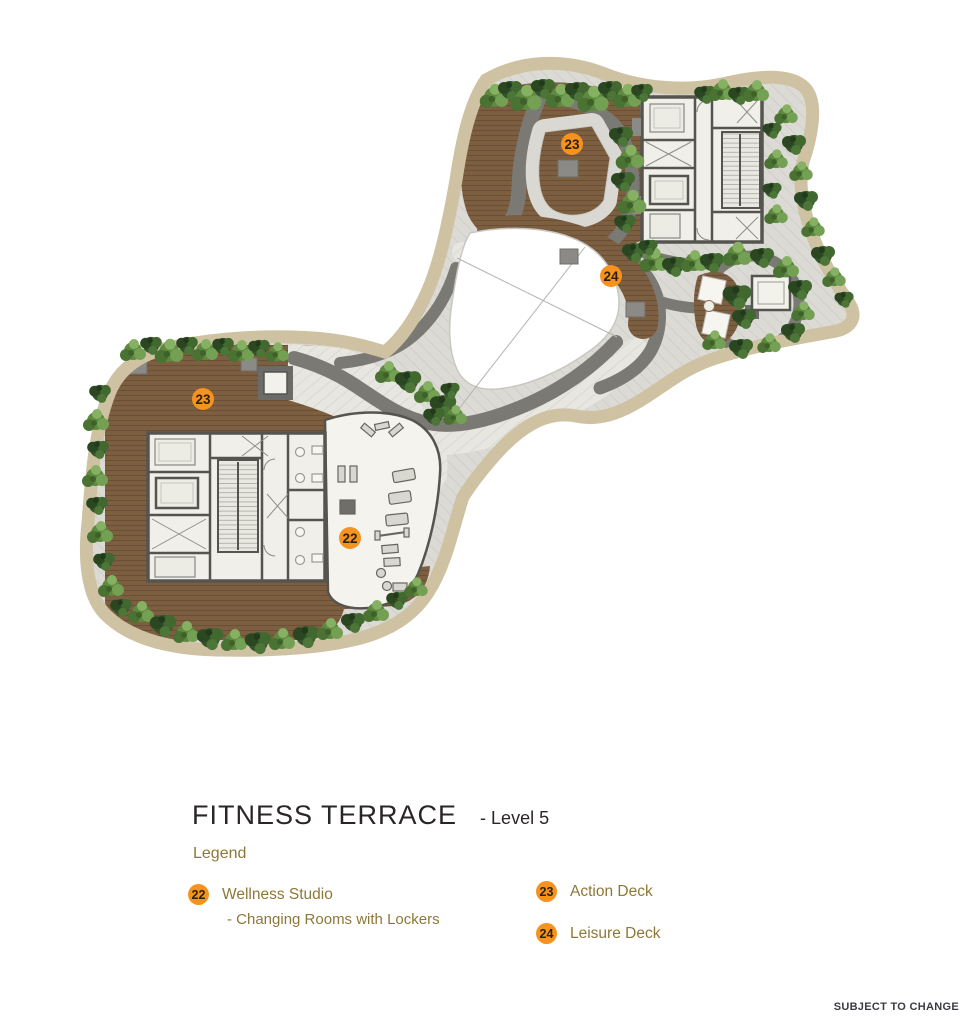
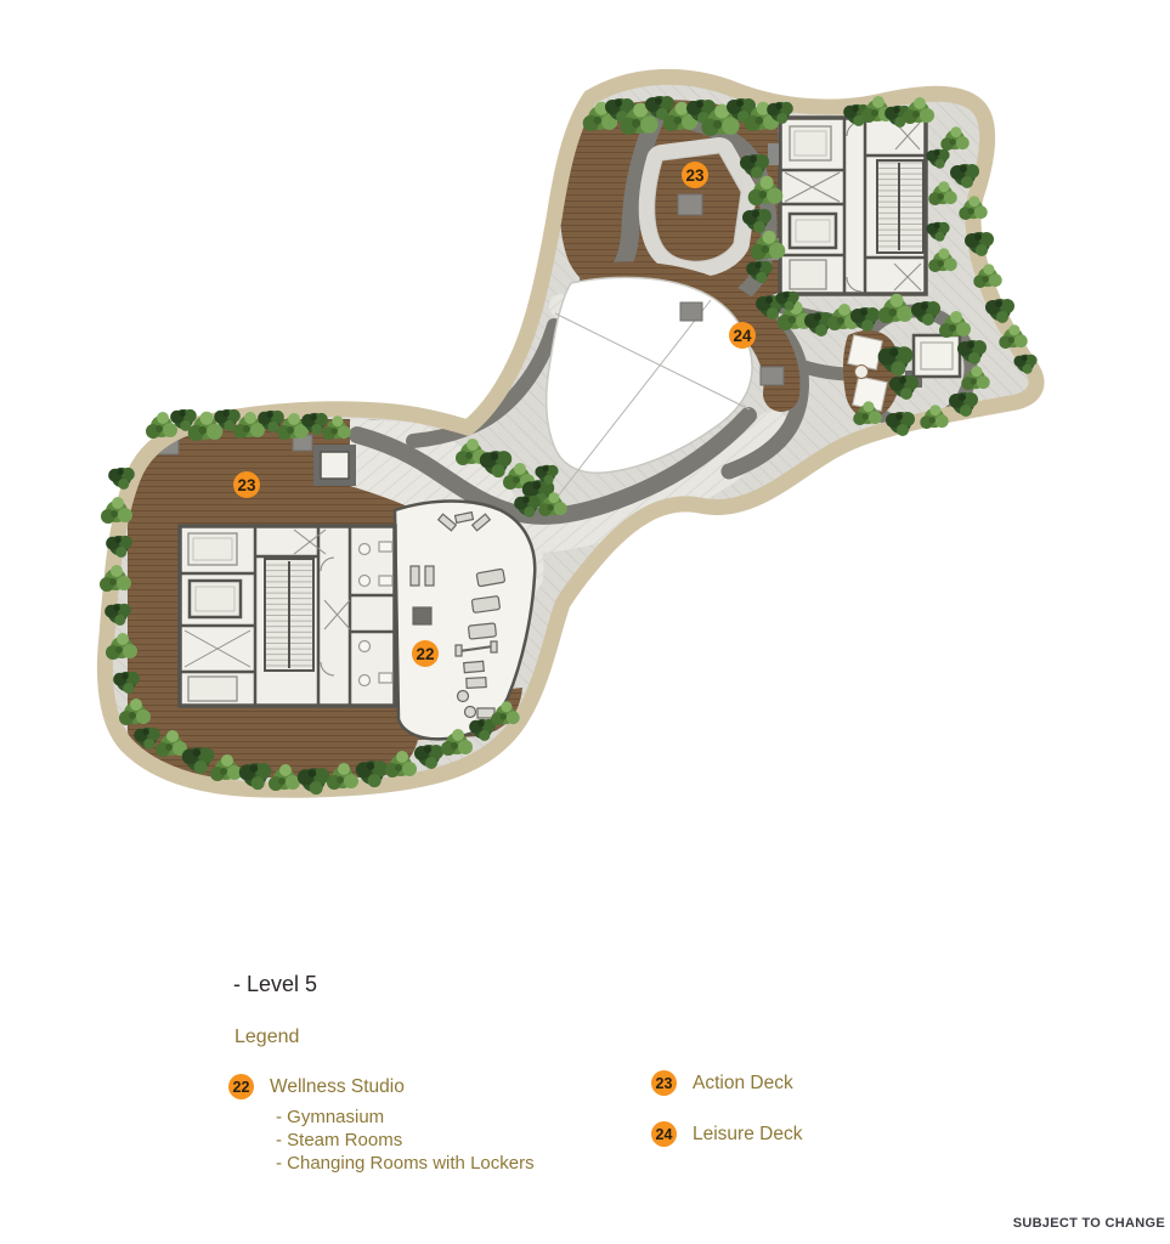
  23
  24
  23
  22
- FITNESS TERRACE
  - Level 5
  Legend
  22
  Wellness Studio
+ - Gymnasium
+ - Steam Rooms
  - Changing Rooms with Lockers
  23
  Action Deck
  24
  Leisure Deck
  SUBJECT TO CHANGE
